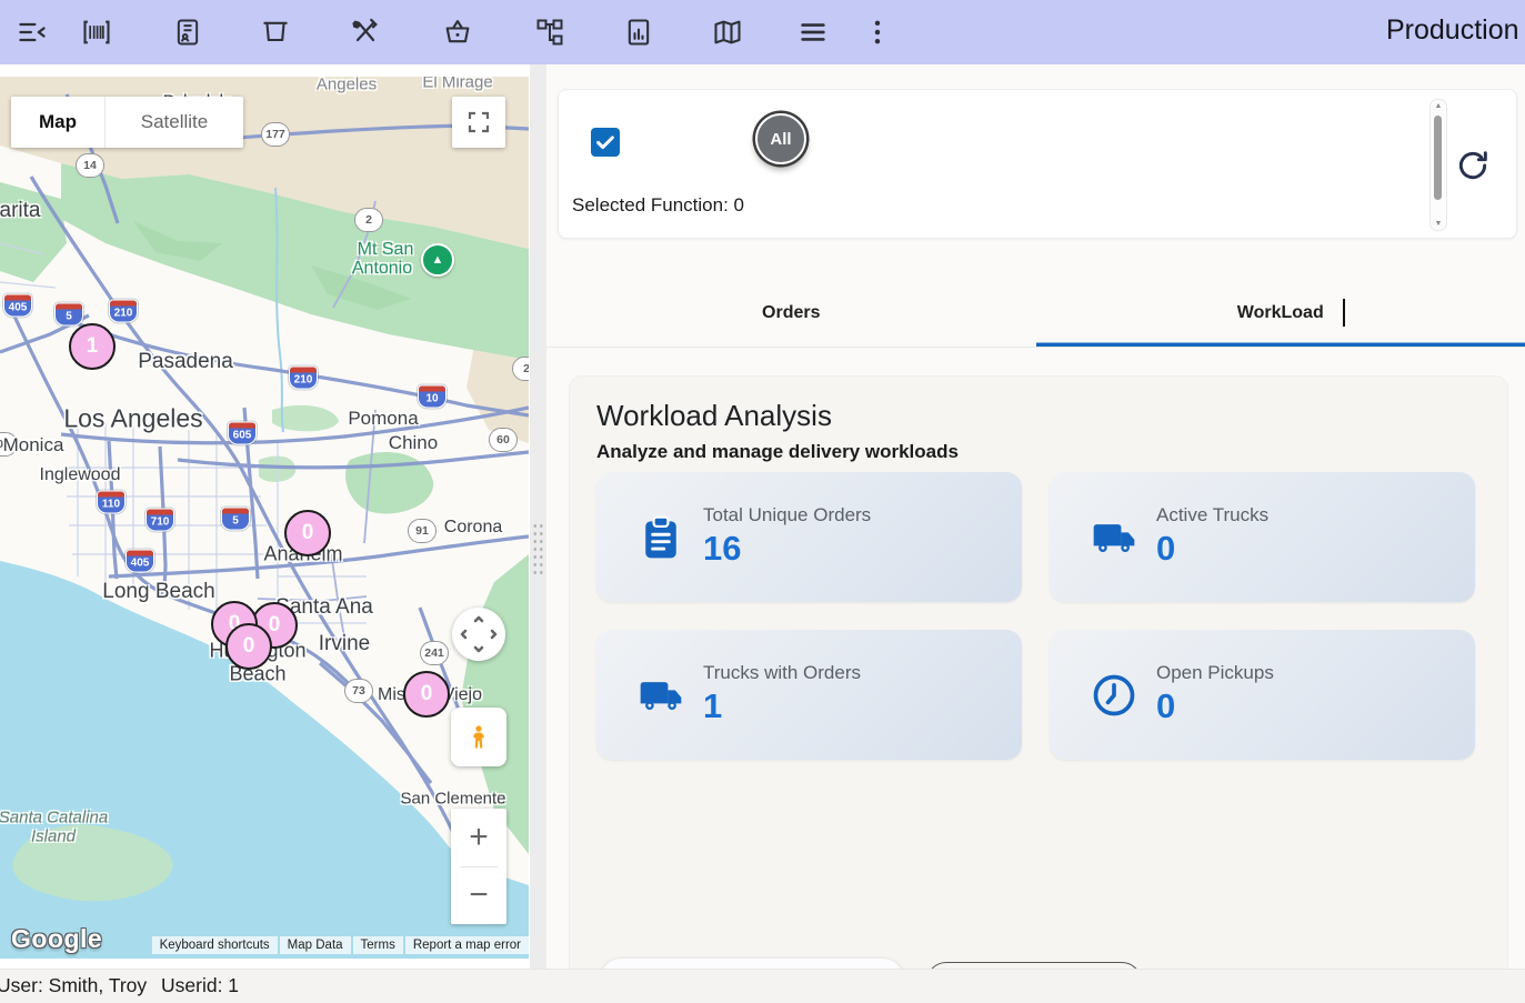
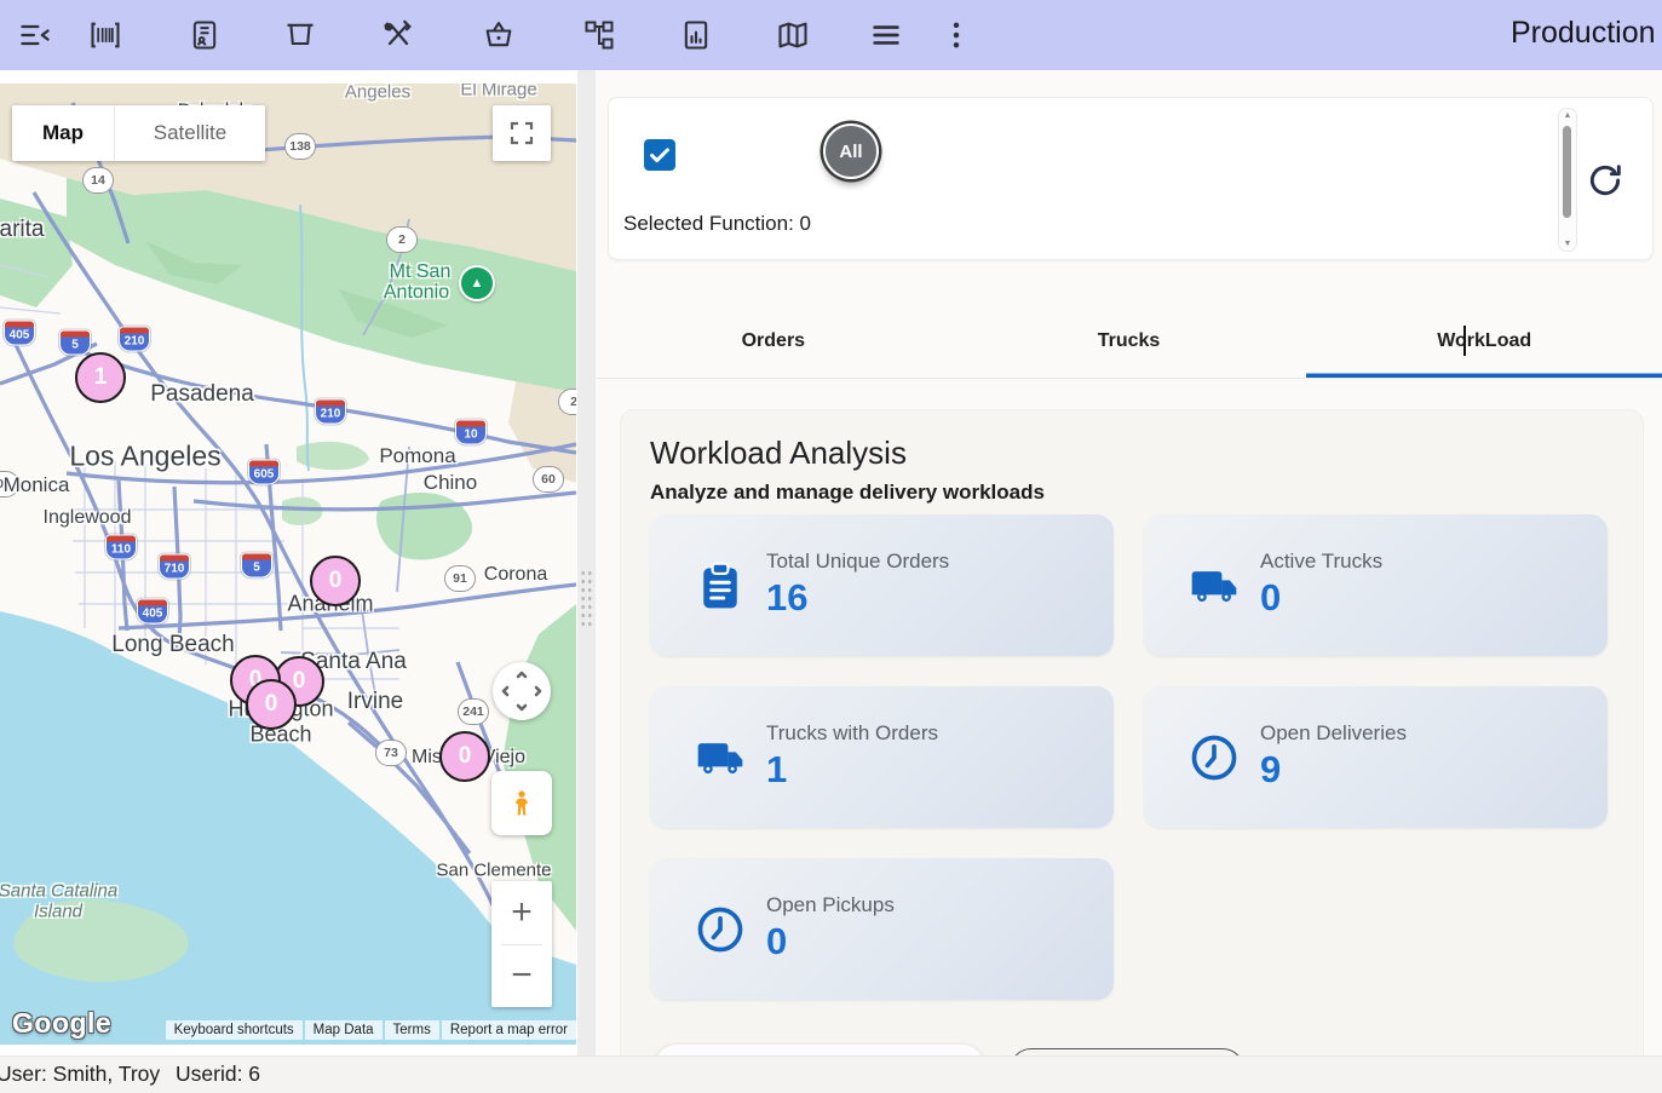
  Production
  Angeles
  El Mirage
  arita
  Mt San
  Antonio
  Pasadena
  Los Angeles
  Monica
  Inglewood
  Pomona
  Chino
  Corona
  Anaim
  Long Beach
  anta Ana
  Irvine
  Beach
  San Clemente
  Santa Catalina
  Island
  14
- 177
+ 138
  2
  405
  5
  210
  01
  210
  10
  605
  60
  2
  110
  710
  5
  91
  405
  241
  73
  ▲
  1
  0
  0
  0
  0
  0
  Map
  Satellite
  +
  −
  Google
  Keyboard shortcuts
  Map Data
  Terms
  Report a map error
  All
  Selected Function: 0
  Orders
+ Trucks
  WorkLoad
  Workload Analysis
  Analyze and manage delivery workloads
  Total Unique Orders
  16
  Active Trucks
  0
  Trucks with Orders
  1
+ Open Deliveries
+ 9
  Open Pickups
  0
  User: Smith, Troy
- Userid: 1
+ Userid: 6
